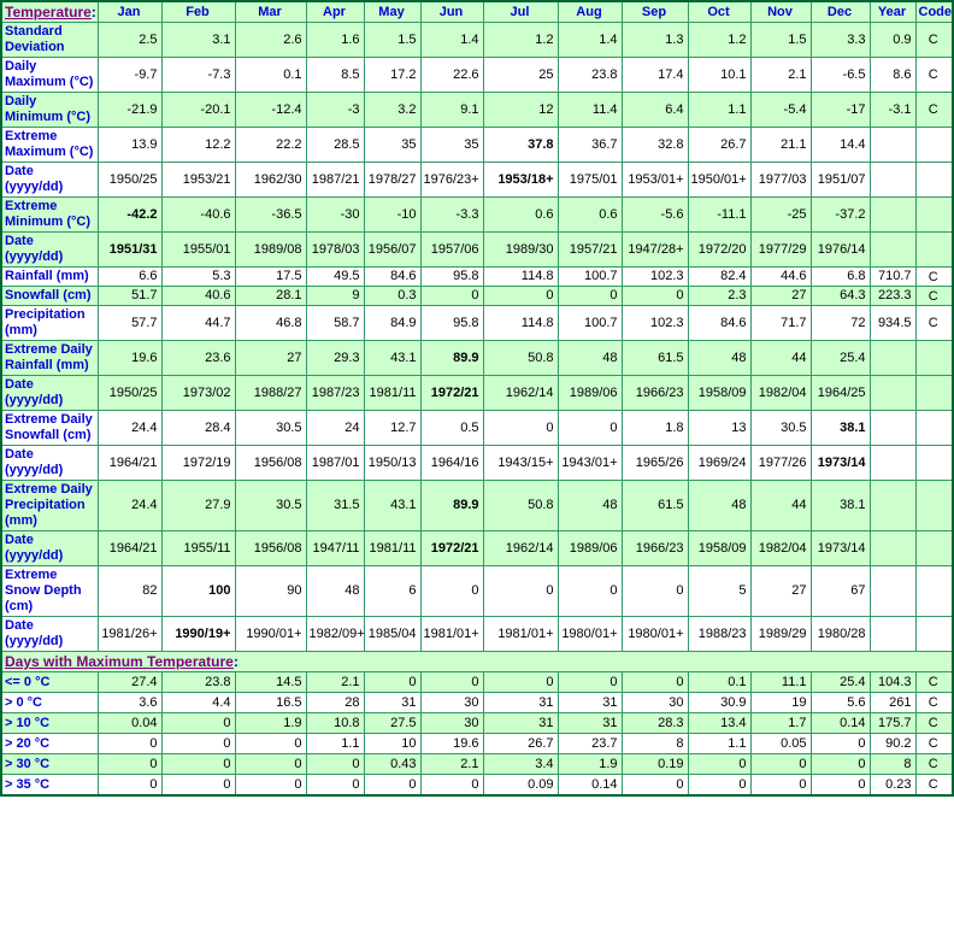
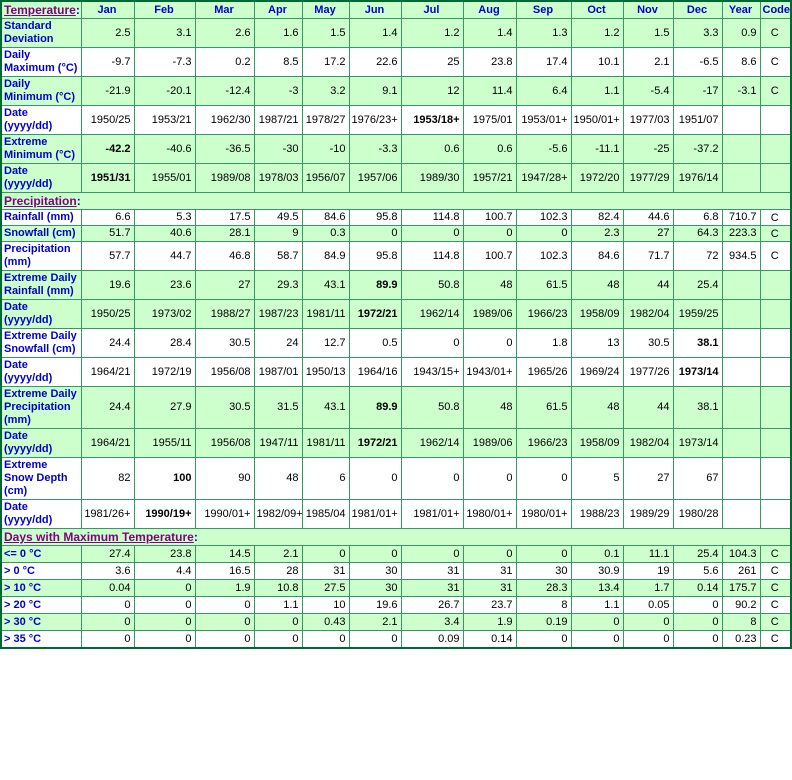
  Temperature:	Jan	Feb	Mar	Apr	May	Jun	Jul	Aug	Sep	Oct	Nov	Dec	Year	Code
  Standard Deviation	2.5	3.1	2.6	1.6	1.5	1.4	1.2	1.4	1.3	1.2	1.5	3.3	0.9	C
- Daily Maximum (°C)	-9.7	-7.3	0.1	8.5	17.2	22.6	25	23.8	17.4	10.1	2.1	-6.5	8.6	C
+ Daily Maximum (°C)	-9.7	-7.3	0.2	8.5	17.2	22.6	25	23.8	17.4	10.1	2.1	-6.5	8.6	C
  Daily Minimum (°C)	-21.9	-20.1	-12.4	-3	3.2	9.1	12	11.4	6.4	1.1	-5.4	-17	-3.1	C
- Extreme Maximum (°C)	13.9	12.2	22.2	28.5	35	35	37.8	36.7	32.8	26.7	21.1	14.4
  Date (yyyy/dd)	1950/25	1953/21	1962/30	1987/21	1978/27	1976/23+	1953/18+	1975/01	1953/01+	1950/01+	1977/03	1951/07
  Extreme Minimum (°C)	-42.2	-40.6	-36.5	-30	-10	-3.3	0.6	0.6	-5.6	-11.1	-25	-37.2
  Date (yyyy/dd)	1951/31	1955/01	1989/08	1978/03	1956/07	1957/06	1989/30	1957/21	1947/28+	1972/20	1977/29	1976/14
+ Precipitation:
  Rainfall (mm)	6.6	5.3	17.5	49.5	84.6	95.8	114.8	100.7	102.3	82.4	44.6	6.8	710.7	C
  Snowfall (cm)	51.7	40.6	28.1	9	0.3	0	0	0	0	2.3	27	64.3	223.3	C
  Precipitation (mm)	57.7	44.7	46.8	58.7	84.9	95.8	114.8	100.7	102.3	84.6	71.7	72	934.5	C
  Extreme Daily Rainfall (mm)	19.6	23.6	27	29.3	43.1	89.9	50.8	48	61.5	48	44	25.4
- Date (yyyy/dd)	1950/25	1973/02	1988/27	1987/23	1981/11	1972/21	1962/14	1989/06	1966/23	1958/09	1982/04	1964/25
+ Date (yyyy/dd)	1950/25	1973/02	1988/27	1987/23	1981/11	1972/21	1962/14	1989/06	1966/23	1958/09	1982/04	1959/25
  Extreme Daily Snowfall (cm)	24.4	28.4	30.5	24	12.7	0.5	0	0	1.8	13	30.5	38.1
  Date (yyyy/dd)	1964/21	1972/19	1956/08	1987/01	1950/13	1964/16	1943/15+	1943/01+	1965/26	1969/24	1977/26	1973/14
  Extreme Daily Precipitation (mm)	24.4	27.9	30.5	31.5	43.1	89.9	50.8	48	61.5	48	44	38.1
  Date (yyyy/dd)	1964/21	1955/11	1956/08	1947/11	1981/11	1972/21	1962/14	1989/06	1966/23	1958/09	1982/04	1973/14
  Extreme Snow Depth (cm)	82	100	90	48	6	0	0	0	0	5	27	67
  Date (yyyy/dd)	1981/26+	1990/19+	1990/01+	1982/09+	1985/04	1981/01+	1981/01+	1980/01+	1980/01+	1988/23	1989/29	1980/28
  Days with Maximum Temperature:
  <= 0 °C	27.4	23.8	14.5	2.1	0	0	0	0	0	0.1	11.1	25.4	104.3	C
  > 0 °C	3.6	4.4	16.5	28	31	30	31	31	30	30.9	19	5.6	261	C
  > 10 °C	0.04	0	1.9	10.8	27.5	30	31	31	28.3	13.4	1.7	0.14	175.7	C
  > 20 °C	0	0	0	1.1	10	19.6	26.7	23.7	8	1.1	0.05	0	90.2	C
  > 30 °C	0	0	0	0	0.43	2.1	3.4	1.9	0.19	0	0	0	8	C
  > 35 °C	0	0	0	0	0	0	0.09	0.14	0	0	0	0	0.23	C
